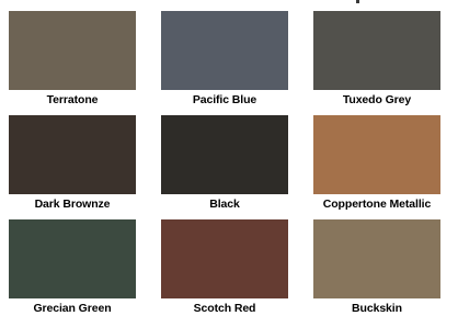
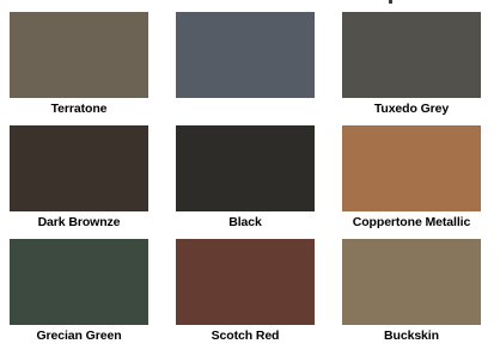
  Terratone
- Pacific Blue
  Tuxedo Grey
  Dark Brownze
  Black
  Coppertone Metallic
  Grecian Green
  Scotch Red
  Buckskin
